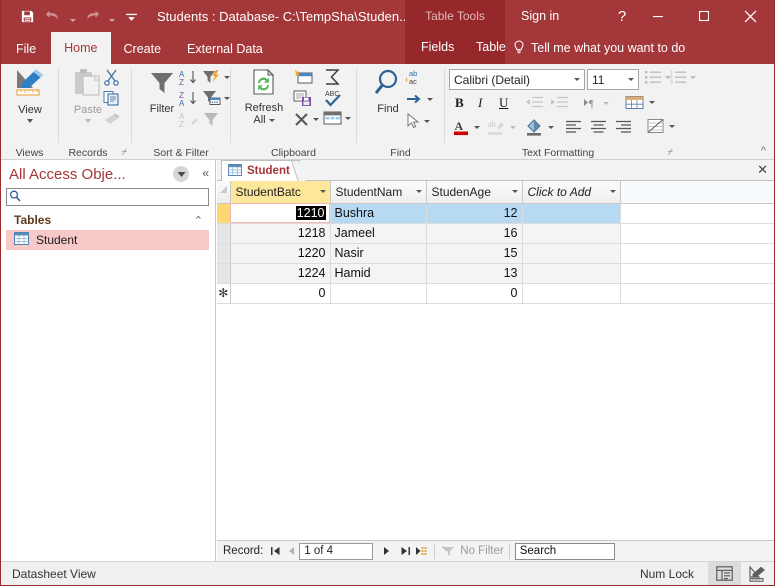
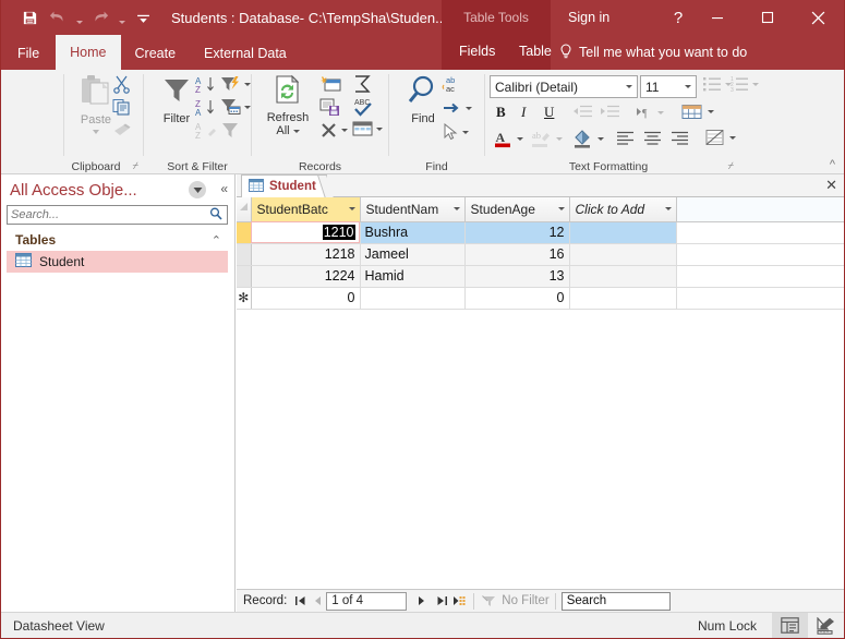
  Students : Database- C:\TempSha\Studen.
  Table Tools
  Sign in
  ?
  File
  Home
  Create
  External Data
  Fields
  Table
  Tell me what you want to do
- View
- Views
  Paste
- Records
+ Clipboard
  ⌿
  Filter
  A
  Z
  Z
  A
  A
  Z
  Sort & Filter
  Refresh
  All
- Clipboard
+ Records
  Find
  ab
  ac
  Find
  Calibri (Detail)
  11
  B
  I
  U
  ¶
  A
  ab
  Text Formatting
  ⌿
  ^
  All Access Obje...
  «
+ Search...
  Tables
  ⌃
  Student
  Student
  ✕
  	StudentBatc	StudentNam	StudenAge	Click to Add
  	1210	Bushra	12
  	1218	Jameel	16
- 	1220	Nasir	15
  	1224	Hamid	13
  ✻	0		0
  Record:
  1 of 4
  No Filter
  Search
  Datasheet View
  Num Lock
